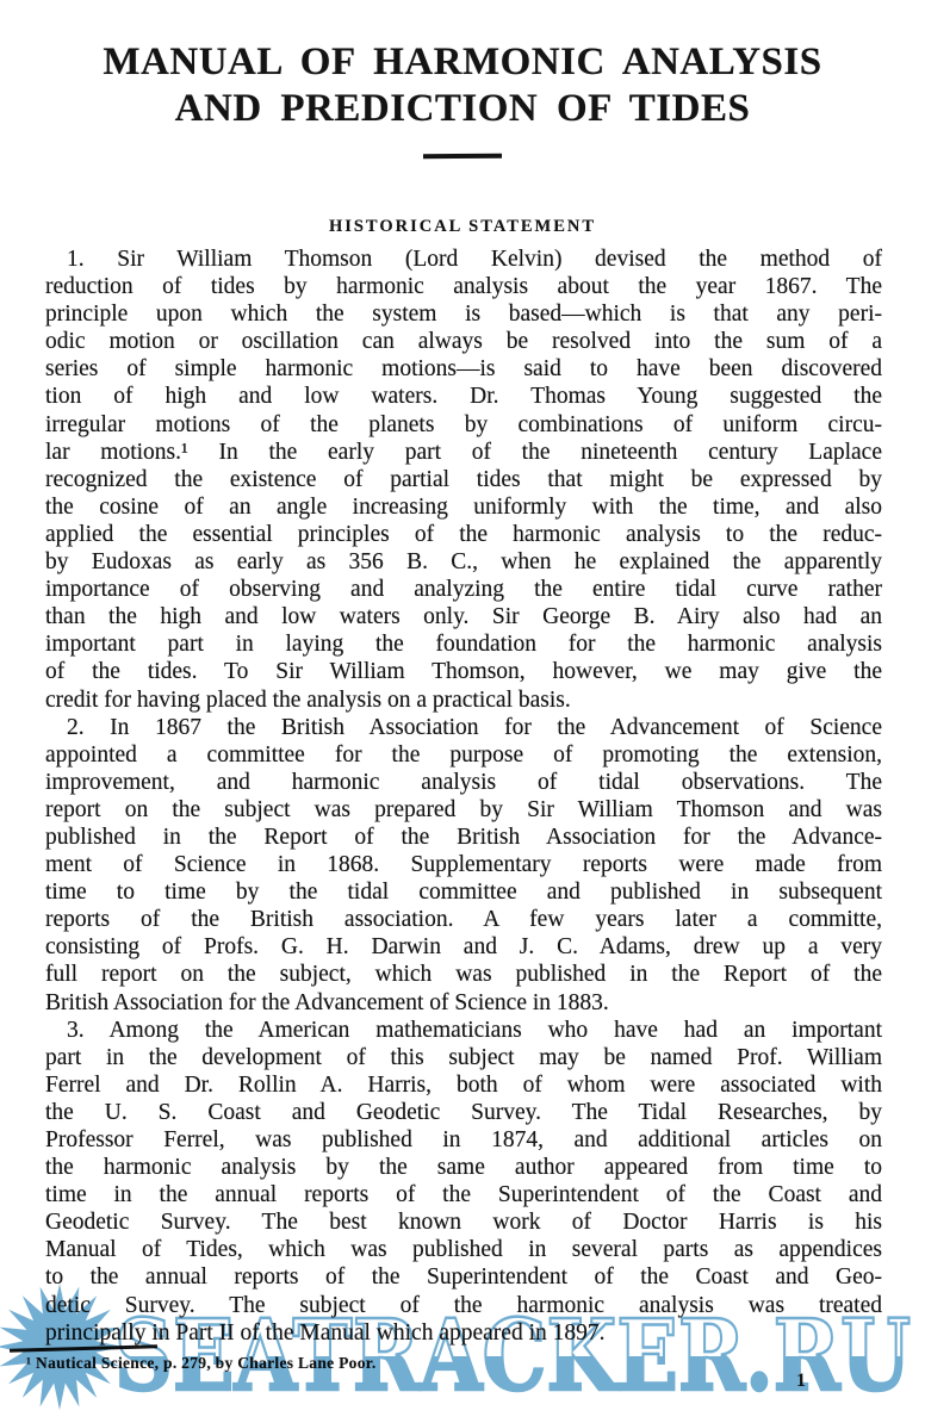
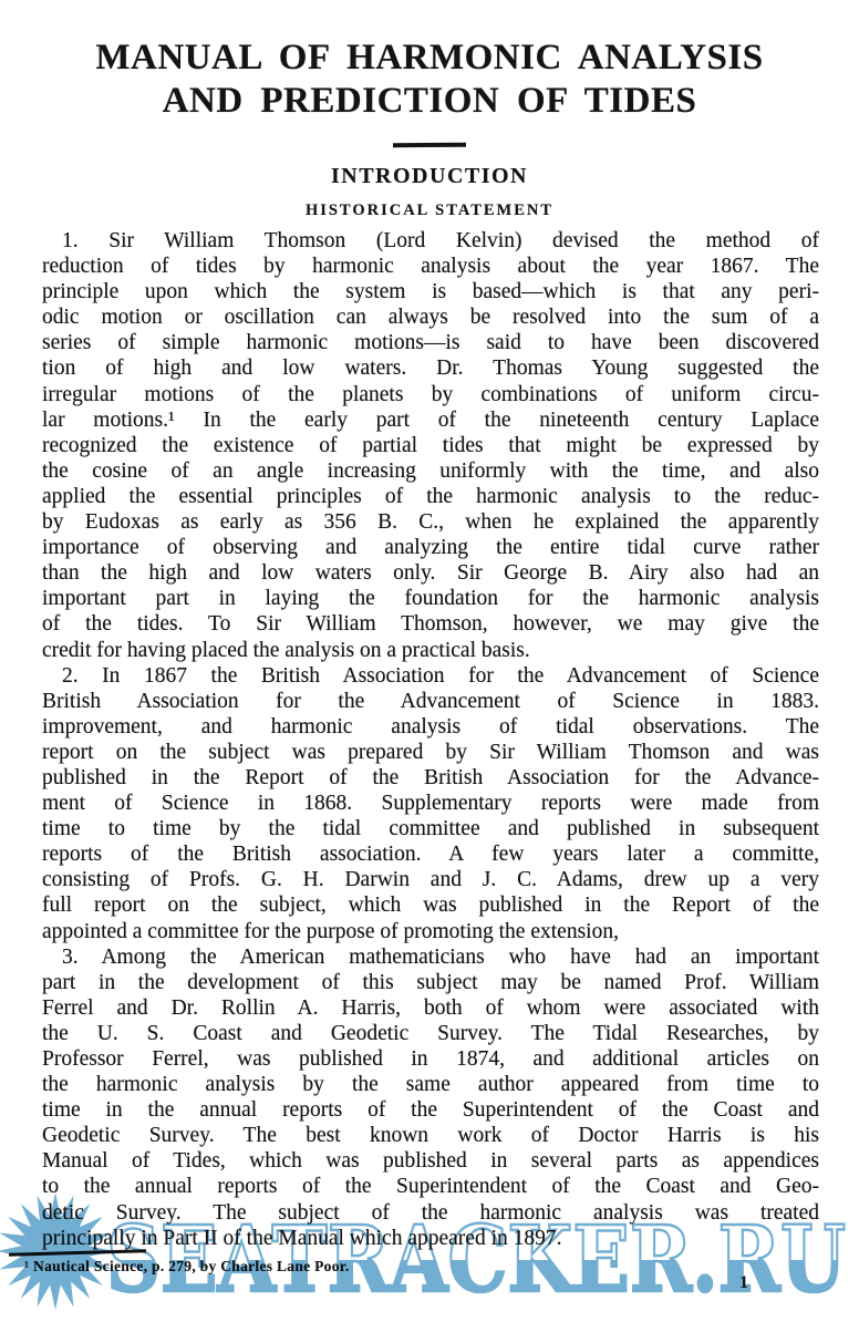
  MANUAL OF HARMONIC ANALYSIS
  AND PREDICTION OF TIDES
+ INTRODUCTION
  HISTORICAL STATEMENT
  1. Sir William Thomson (Lord Kelvin) devised the method of
  reduction of tides by harmonic analysis about the year 1867. The
  principle upon which the system is based—which is that any peri-
  odic motion or oscillation can always be resolved into the sum of a
  series of simple harmonic motions—is said to have been discovered
  tion of high and low waters. Dr. Thomas Young suggested the
  irregular motions of the planets by combinations of uniform circu-
  lar motions.¹ In the early part of the nineteenth century Laplace
  recognized the existence of partial tides that might be expressed by
  the cosine of an angle increasing uniformly with the time, and also
  applied the essential principles of the harmonic analysis to the reduc-
  by Eudoxas as early as 356 B. C., when he explained the apparently
  importance of observing and analyzing the entire tidal curve rather
  than the high and low waters only. Sir George B. Airy also had an
  important part in laying the foundation for the harmonic analysis
  of the tides. To Sir William Thomson, however, we may give the
  credit for having placed the analysis on a practical basis.
  2. In 1867 the British Association for the Advancement of Science
- appointed a committee for the purpose of promoting the extension,
+ British Association for the Advancement of Science in 1883.
  improvement, and harmonic analysis of tidal observations. The
  report on the subject was prepared by Sir William Thomson and was
  published in the Report of the British Association for the Advance-
  ment of Science in 1868. Supplementary reports were made from
  time to time by the tidal committee and published in subsequent
  reports of the British association. A few years later a committe,
  consisting of Profs. G. H. Darwin and J. C. Adams, drew up a very
  full report on the subject, which was published in the Report of the
- British Association for the Advancement of Science in 1883.
+ appointed a committee for the purpose of promoting the extension,
  3. Among the American mathematicians who have had an important
  part in the development of this subject may be named Prof. William
  Ferrel and Dr. Rollin A. Harris, both of whom were associated with
  the U. S. Coast and Geodetic Survey. The Tidal Researches, by
  Professor Ferrel, was published in 1874, and additional articles on
  the harmonic analysis by the same author appeared from time to
  time in the annual reports of the Superintendent of the Coast and
  Geodetic Survey. The best known work of Doctor Harris is his
  Manual of Tides, which was published in several parts as appendices
  to the annual reports of the Superintendent of the Coast and Geo-
  dc Survey. The subject of the harmonic analysis was treated
  ally in Part II of the Manual which appeared in 1897.
  cience, p. 279, by Charles Lane Poor.
  1
  SEATRACKER.RU
